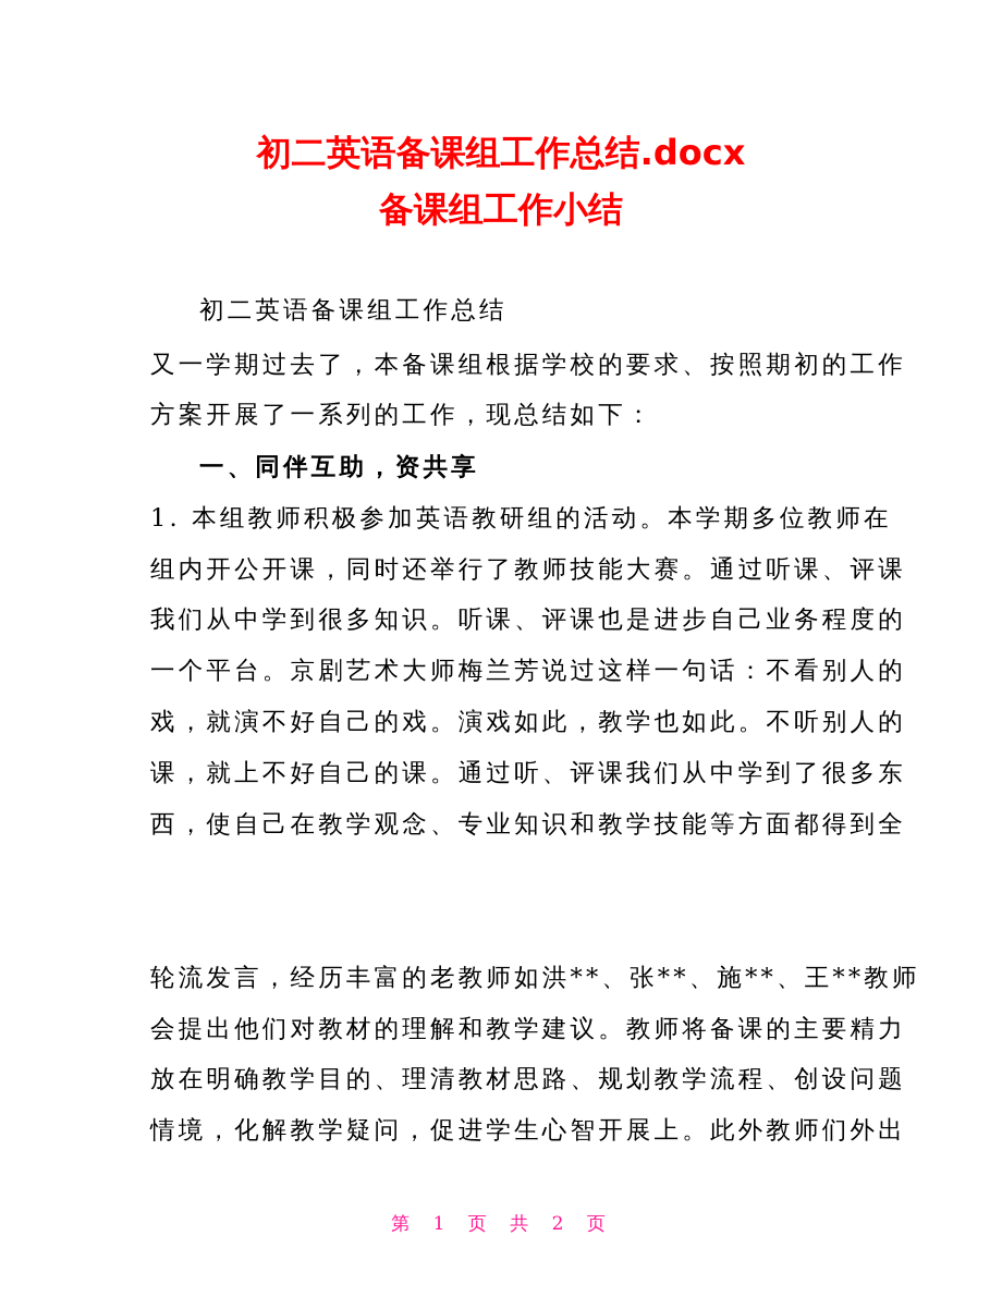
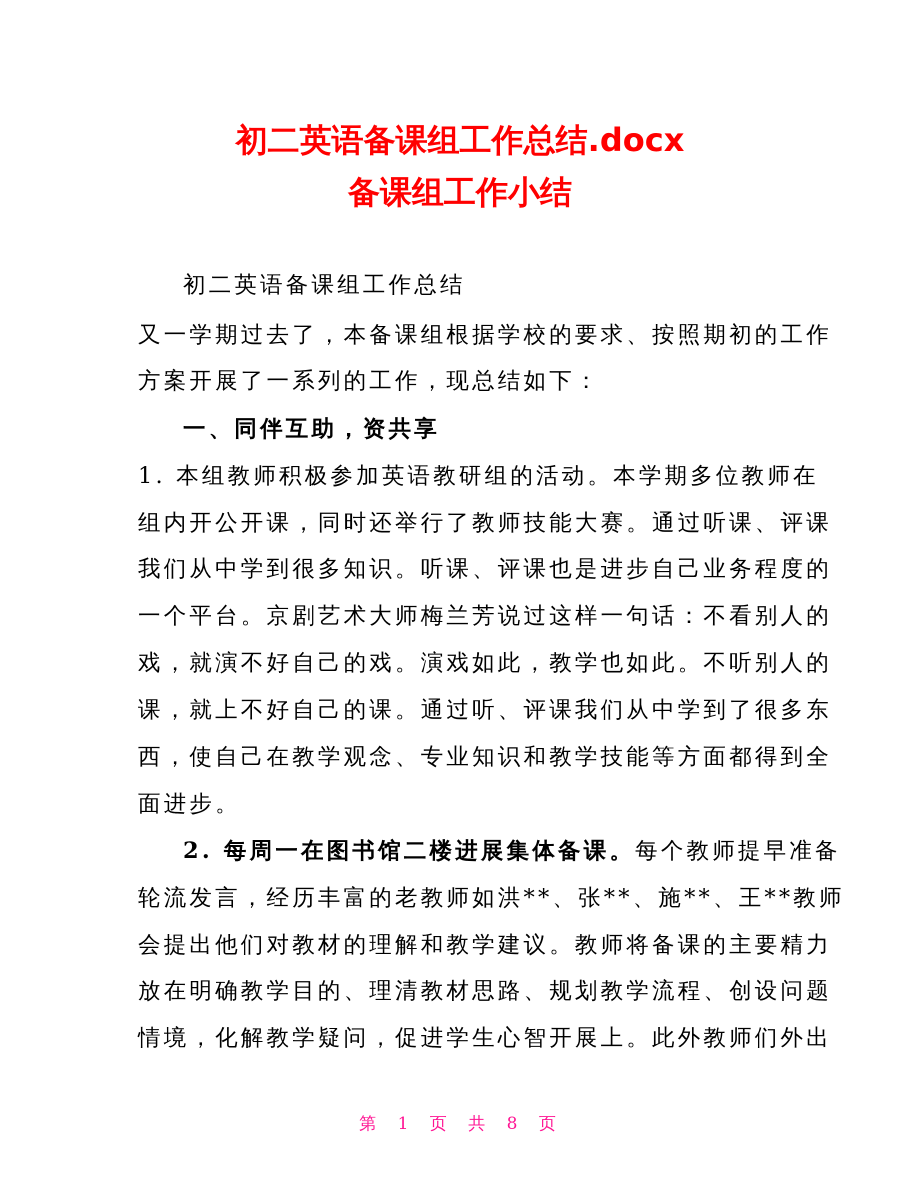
  初二英语备课组工作总结.docx
  备课组工作小结
  初二英语备课组工作总结
  又一学期过去了，本备课组根据学校的要求、按照期初的工作
  方案开展了一系列的工作，现总结如下：
  一、同伴互助，资共享
  1. 本组教师积极参加英语教研组的活动。本学期多位教师在
  组内开公开课，同时还举行了教师技能大赛。通过听课、评课
  我们从中学到很多知识。听课、评课也是进步自己业务程度的
  一个平台。京剧艺术大师梅兰芳说过这样一句话：不看别人的
  戏，就演不好自己的戏。演戏如此，教学也如此。不听别人的
  课，就上不好自己的课。通过听、评课我们从中学到了很多东
  西，使自己在教学观念、专业知识和教学技能等方面都得到全
+ 面进步。
+ 2. 每周一在图书馆二楼进展集体备课。每个教师提早准备
  轮流发言，经历丰富的老教师如洪**、张**、施**、王**教师
  会提出他们对教材的理解和教学建议。教师将备课的主要精力
  放在明确教学目的、理清教材思路、规划教学流程、创设问题
  情境，化解教学疑问，促进学生心智开展上。此外教师们外出
- 第 1 页 共 2 页
+ 第 1 页 共 8 页
